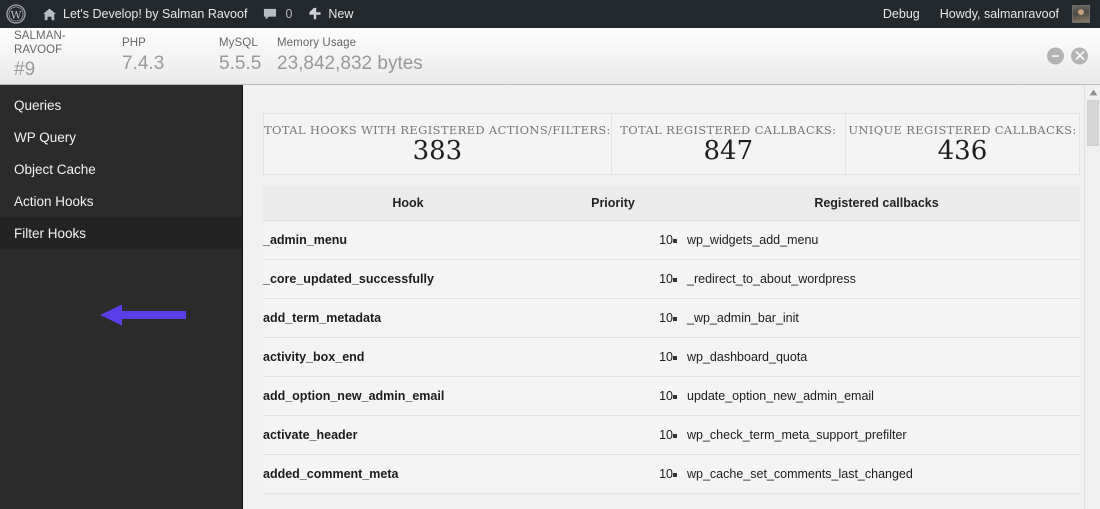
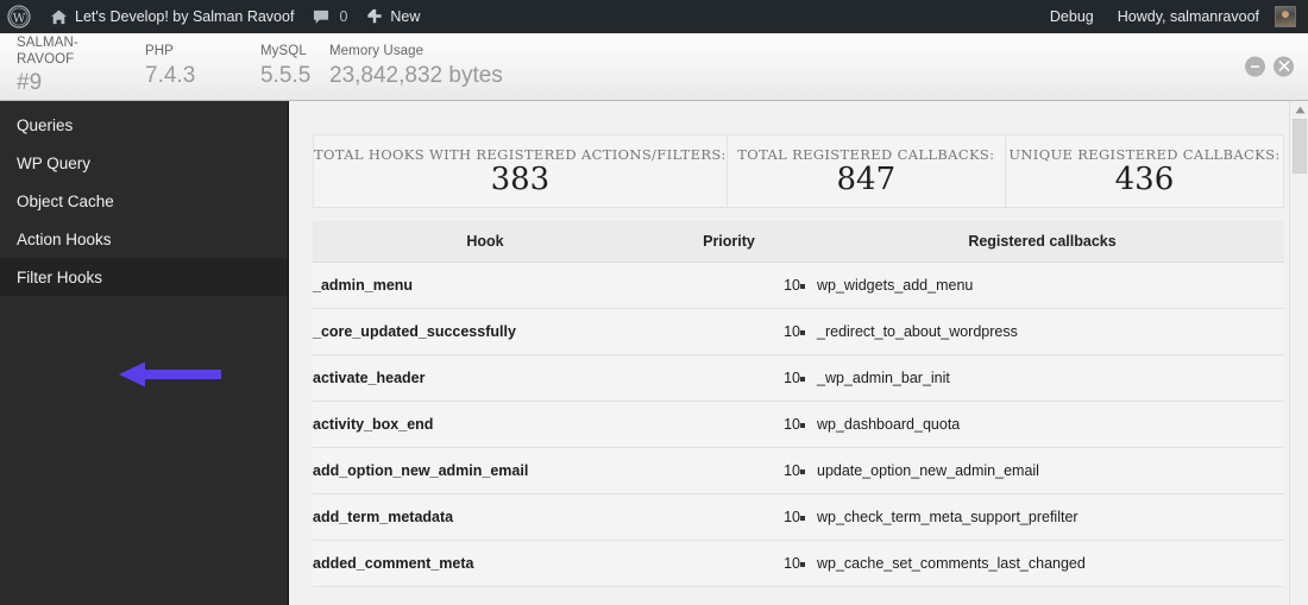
  W
  Let's Develop! by Salman Ravoof
  0
  New
  Debug
  Howdy, salmanravoof
  SALMAN-RAVOOF
  #9
  PHP
  7.4.3
  MySQL
  5.5.5
  Memory Usage
  23,842,832 bytes
  Queries
  WP Query
  Object Cache
  Action Hooks
  Filter Hooks
  TOTAL HOOKS WITH REGISTERED ACTIONS/FILTERS:
  383
  TOTAL REGISTERED CALLBACKS:
  847
  UNIQUE REGISTERED CALLBACKS:
  436
  Hook	Priority	Registered callbacks
  _admin_menu	10	wp_widgets_add_menu
  _core_updated_successfully	10	_redirect_to_about_wordpress
- add_term_metadata	10	_wp_admin_bar_init
+ activate_header	10	_wp_admin_bar_init
  activity_box_end	10	wp_dashboard_quota
  add_option_new_admin_email	10	update_option_new_admin_email
- activate_header	10	wp_check_term_meta_support_prefilter
+ add_term_metadata	10	wp_check_term_meta_support_prefilter
  added_comment_meta	10	wp_cache_set_comments_last_changed
